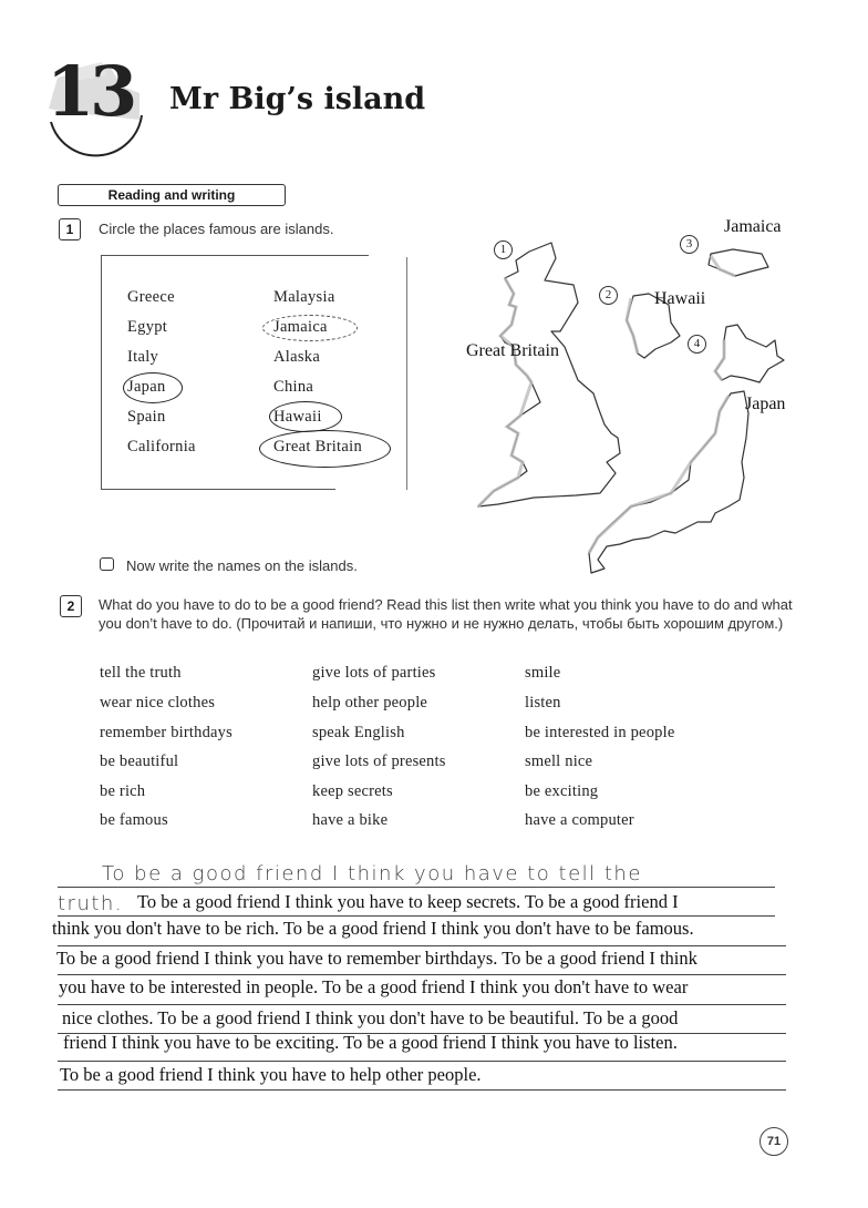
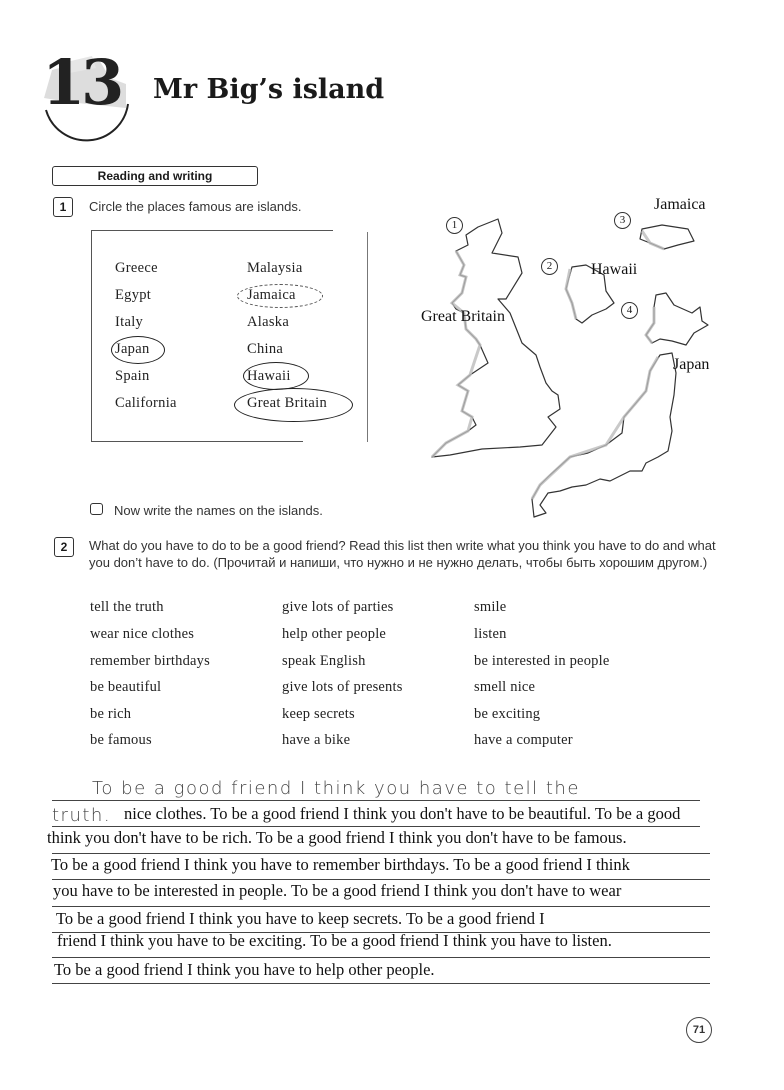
  13
  Mr Big’s island
  Reading and writing
  1
  Circle the places famous are islands.
  Greece
  Egypt
  Italy
  Japan
  Spain
  California
  Malaysia
  Jamaica
  Alaska
  China
  Hawaii
  Great Britain
  1
  2
  3
  4
  Jamaica
  Hawaii
  Great Britain
  Japan
  Now write the names on the islands.
  2
  What do you have to do to be a good friend? Read this list then write what you think you have to do and what you don’t have to do. (Прочитай и напиши, что нужно и не нужно делать, чтобы быть хорошим другом.)
  tell the truth
  give lots of parties
  smile
  wear nice clothes
  help other people
  listen
  remember birthdays
  speak English
  be interested in people
  be beautiful
  give lots of presents
  smell nice
  be rich
  keep secrets
  be exciting
  be famous
  have a bike
  have a computer
  To be a good friend I think you have to tell the
  truth.
- To be a good friend I think you have to keep secrets. To be a good friend I
+ nice clothes. To be a good friend I think you don't have to be beautiful. To be a good
  think you don't have to be rich. To be a good friend I think you don't have to be famous.
  To be a good friend I think you have to remember birthdays. To be a good friend I think
  you have to be interested in people. To be a good friend I think you don't have to wear
- nice clothes. To be a good friend I think you don't have to be beautiful. To be a good
+ To be a good friend I think you have to keep secrets. To be a good friend I
  friend I think you have to be exciting. To be a good friend I think you have to listen.
  To be a good friend I think you have to help other people.
  71
